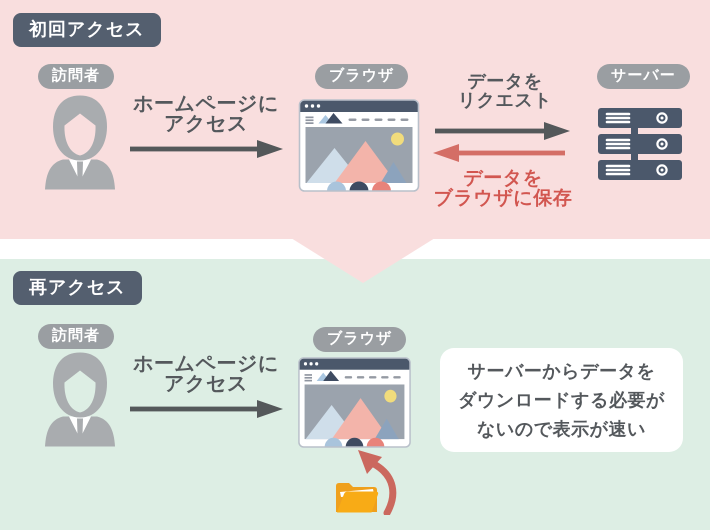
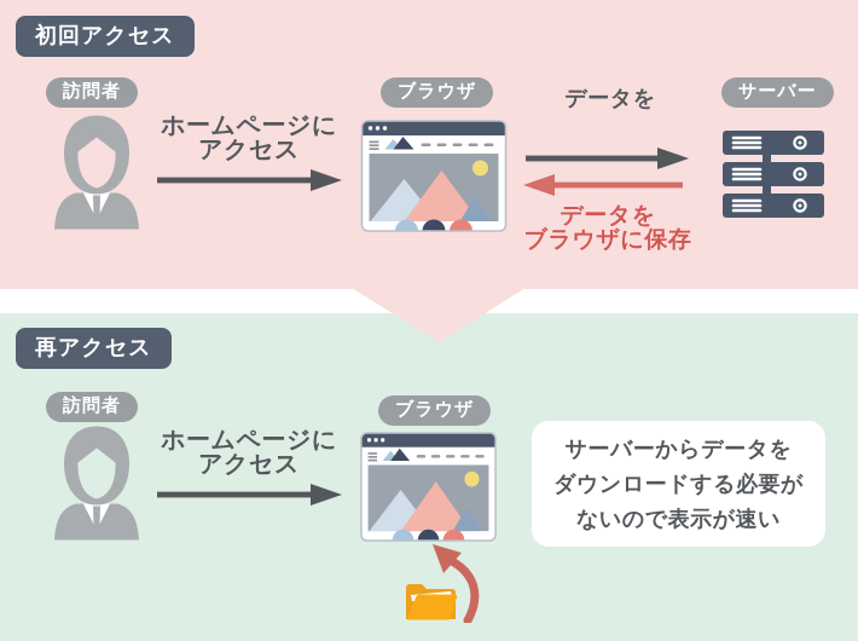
  初回アクセス
  訪問者
  ホームページに
  アクセス
  ブラウザ
  データを
- リクエスト
  データを
  ブラウザに保存
  サーバー
  再アクセス
  訪問者
  ホームページに
  アクセス
  ブラウザ
  サーバーからデータを
  ダウンロードする必要が
  ないので表示が速い
